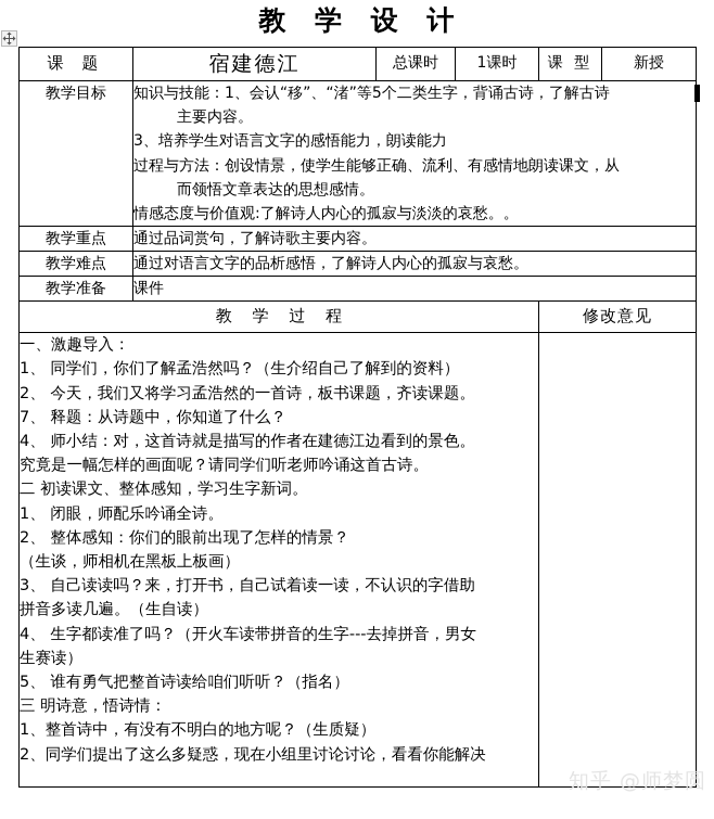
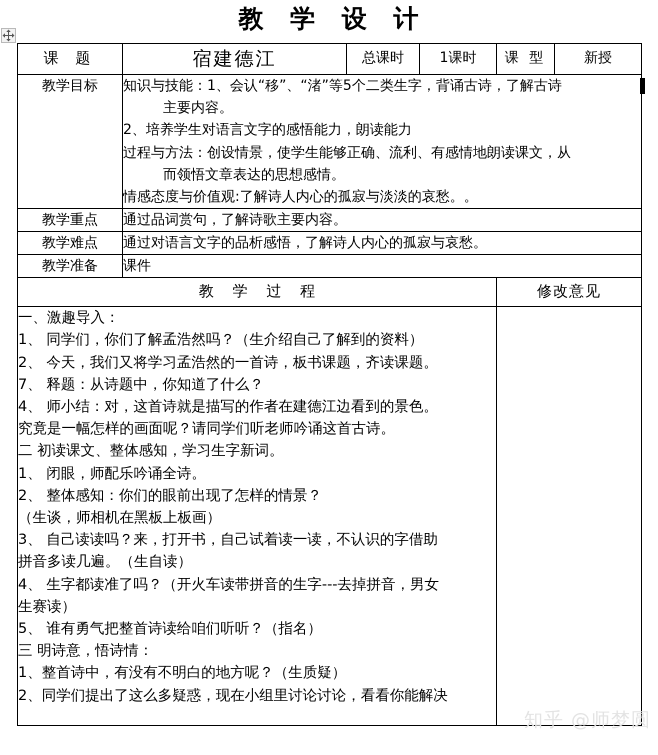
  教 学 设 计
  课 题	宿建德江	总课时	1课时	课 型	新授
- 教学目标	知识与技能：1、会认“移”、“渚”等5个二类生字，背诵古诗，了解古诗 主要内容。 3、培养学生对语言文字的感悟能力，朗读能力 过程与方法：创设情景，使学生能够正确、流利、有感情地朗读课文，从 而领悟文章表达的思想感情。 情感态度与价值观:了解诗人内心的孤寂与淡淡的哀愁。。
+ 教学目标	知识与技能：1、会认“移”、“渚”等5个二类生字，背诵古诗，了解古诗 主要内容。 2、培养学生对语言文字的感悟能力，朗读能力 过程与方法：创设情景，使学生能够正确、流利、有感情地朗读课文，从 而领悟文章表达的思想感情。 情感态度与价值观:了解诗人内心的孤寂与淡淡的哀愁。。
  教学重点	通过品词赏句，了解诗歌主要内容。
  教学难点	通过对语言文字的品析感悟，了解诗人内心的孤寂与哀愁。
  教学准备	课件
  教 学 过 程	修改意见
  一、激趣导入： 1、 同学们，你们了解孟浩然吗？（生介绍自己了解到的资料） 2、 今天，我们又将学习孟浩然的一首诗，板书课题，齐读课题。 7、 释题：从诗题中，你知道了什么？ 4、 师小结：对，这首诗就是描写的作者在建德江边看到的景色。 究竟是一幅怎样的画面呢？请同学们听老师吟诵这首古诗。 二 初读课文、整体感知，学习生字新词。 1、 闭眼，师配乐吟诵全诗。 2、 整体感知：你们的眼前出现了怎样的情景？ （生谈，师相机在黑板上板画） 3、 自己读读吗？来，打开书，自己试着读一读，不认识的字借助 拼音多读几遍。（生自读） 4、 生字都读准了吗？（开火车读带拼音的生字---去掉拼音，男女 生赛读） 5、 谁有勇气把整首诗读给咱们听听？（指名） 三 明诗意，悟诗情： 1、整首诗中，有没有不明白的地方呢？（生质疑） 2、同学们提出了这么多疑惑，现在小组里讨论讨论，看看你能解决
  知乎 @师梦圆
